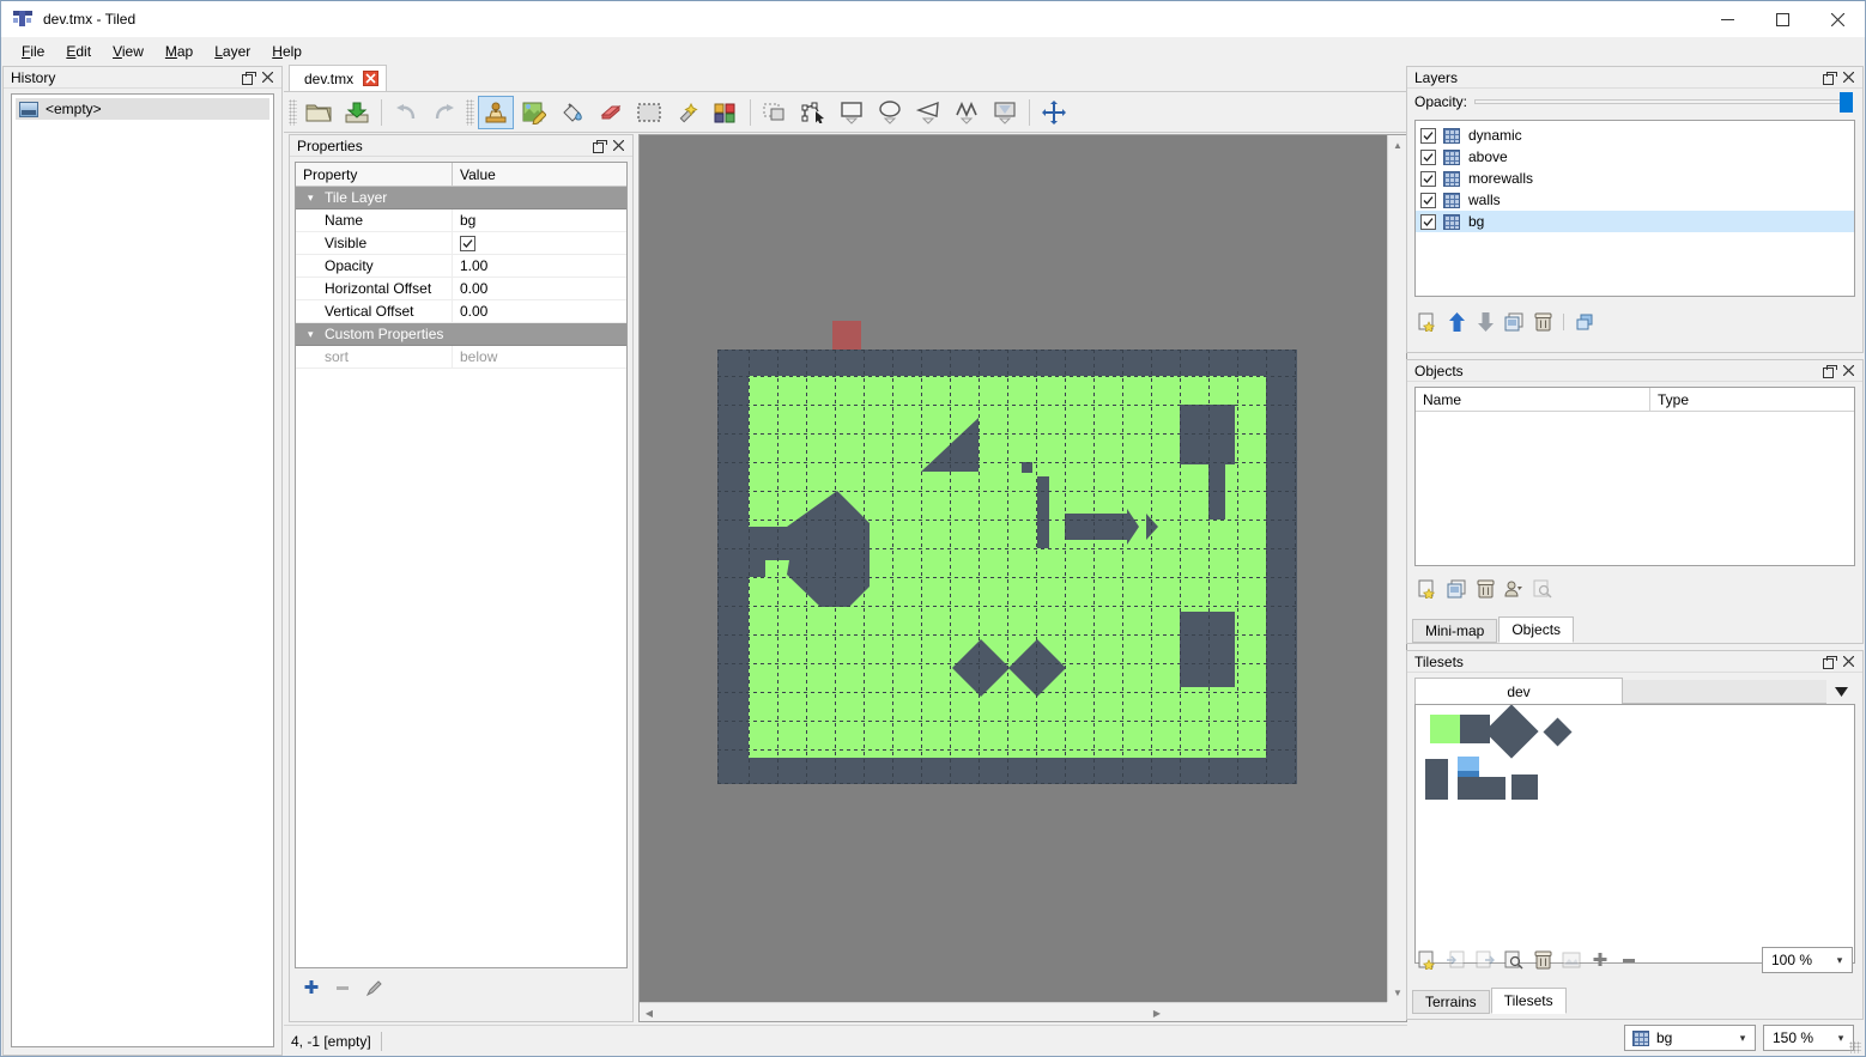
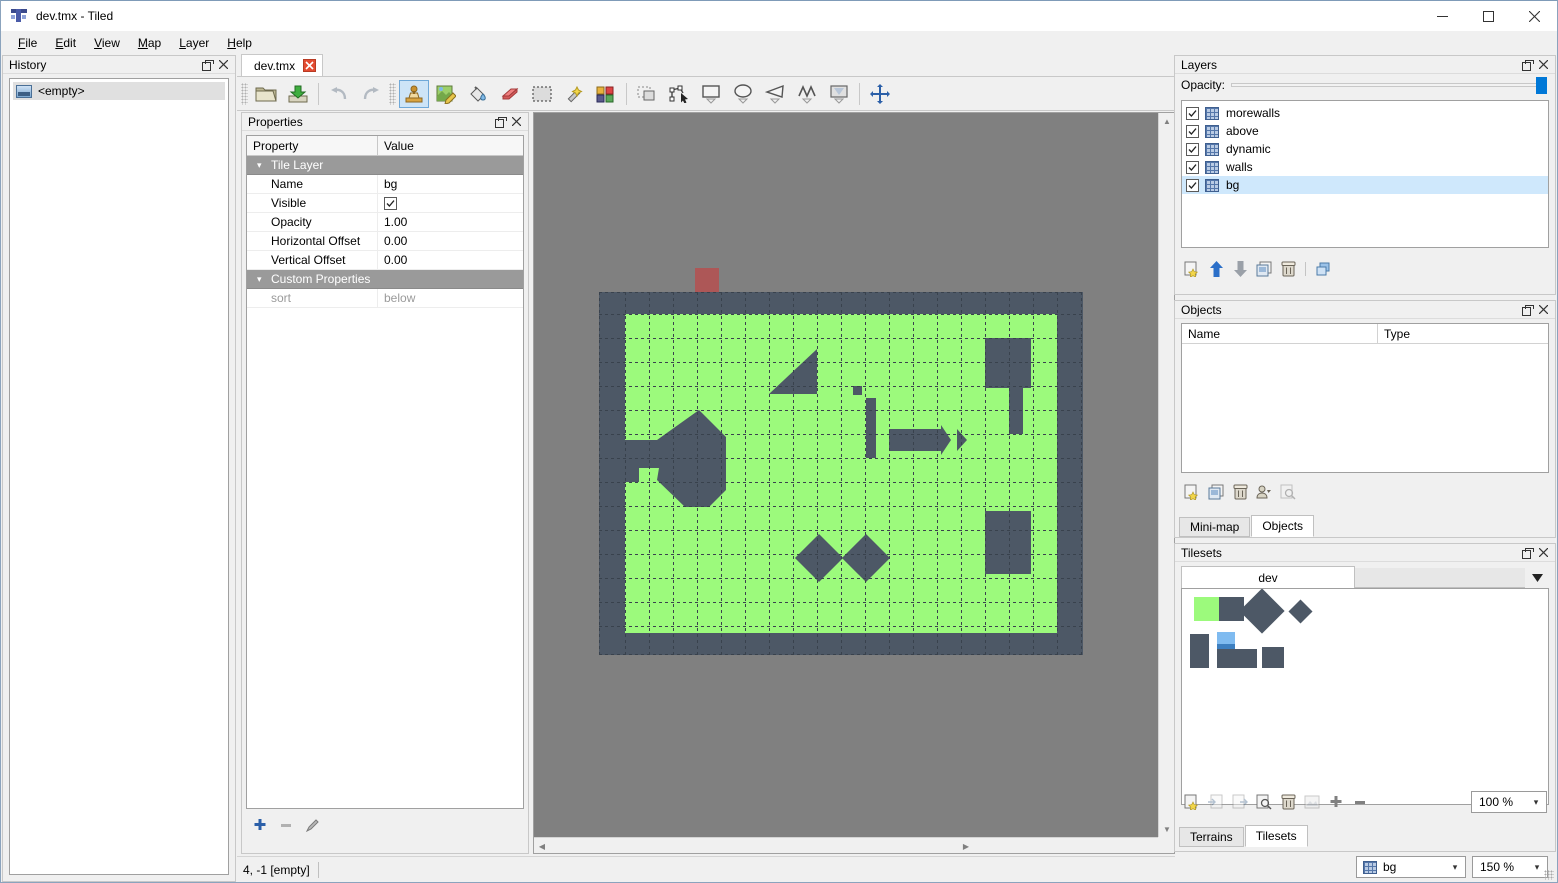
  dev.tmx - Tiled
  File
  Edit
  View
  Map
  Layer
  Help
  History
  <empty>
  dev.tmx
  Properties
  Property
  Value
  ▾
  Tile Layer
  Name
  bg
  Visible
  Opacity
  1.00
  Horizontal Offset
  0.00
  Vertical Offset
  0.00
  ▾
  Custom Properties
  sort
  below
  ▲
  ▼
  ◀
  ▶
  4, -1 [empty]
  Layers
  Opacity:
- dynamic
+ morewalls
  above
- morewalls
+ dynamic
  walls
  bg
  Objects
  Name
  Type
  Mini-map
  Objects
  Tilesets
  dev
  100 %
  ▾
  Terrains
  Tilesets
  bg
  ▾
  150 %
  ▾
